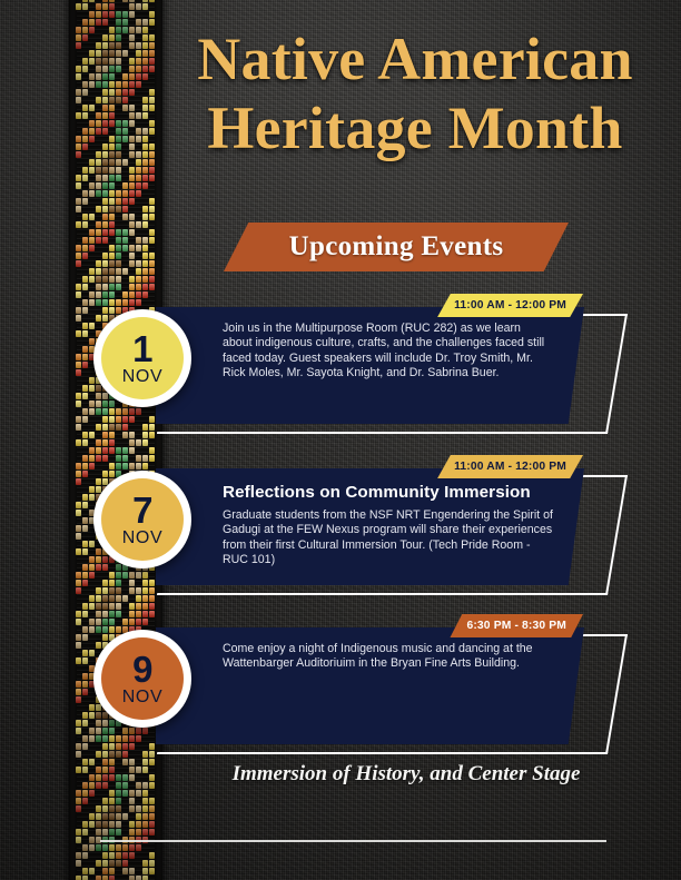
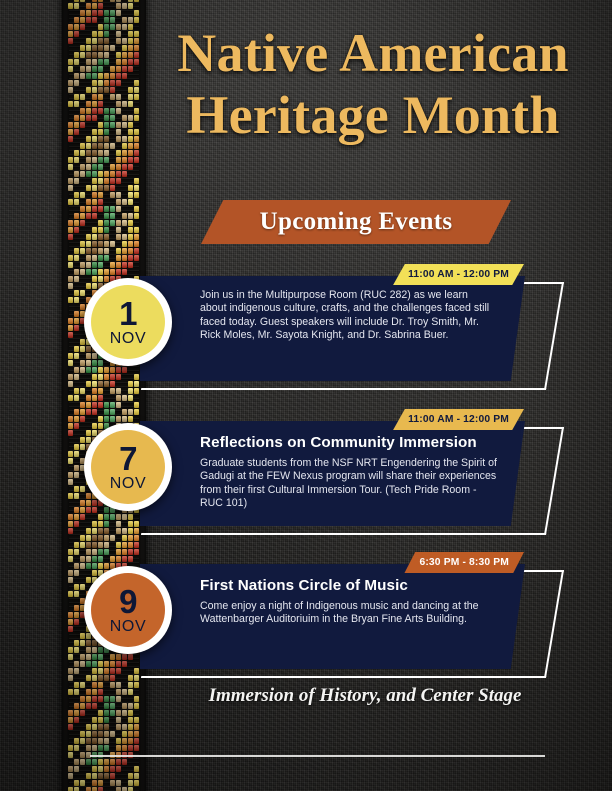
  Native American
  Heritage Month
  Upcoming Events
  Join us in the Multipurpose Room (RUC 282) as we learn about indigenous culture, crafts, and the challenges faced still faced today. Guest speakers will include Dr. Troy Smith, Mr. Rick Moles, Mr. Sayota Knight, and Dr. Sabrina Buer.
  11:00 AM - 12:00 PM
  1
  NOV
  Reflections on Community Immersion
  Graduate students from the NSF NRT Engendering the Spirit of Gadugi at the FEW Nexus program will share their experiences from their first Cultural Immersion Tour. (Tech Pride Room - RUC 101)
  11:00 AM - 12:00 PM
  7
  NOV
+ First Nations Circle of Music
  Come enjoy a night of Indigenous music and dancing at the Wattenbarger Auditoriuim in the Bryan Fine Arts Building.
  6:30 PM - 8:30 PM
  9
  NOV
  Immersion of History, and Center Stage
